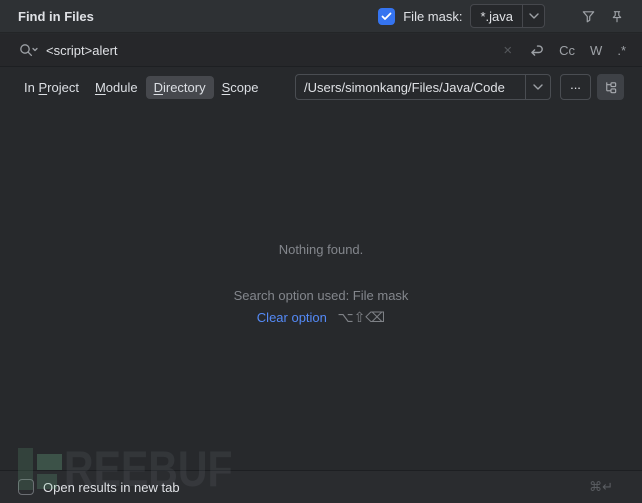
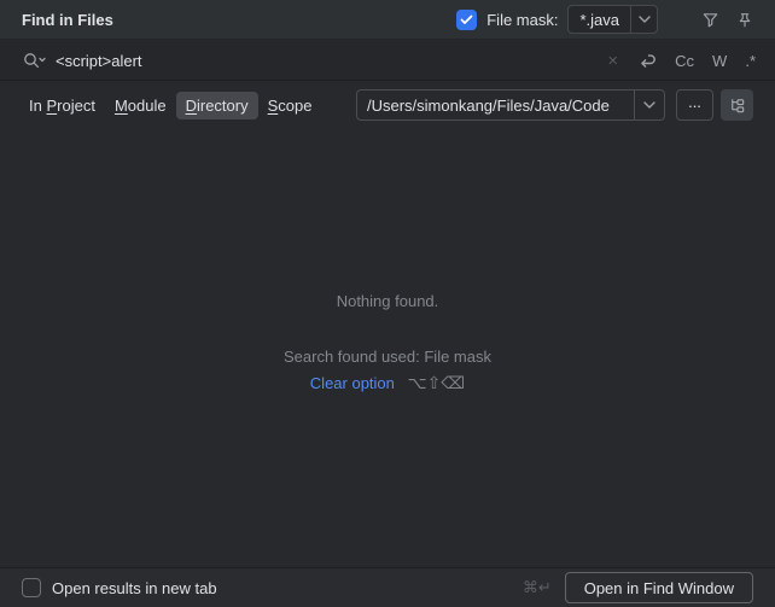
  Find in Files
  File mask:
  *.java
  <script>alert
  ×
  Cc
  W
  .*
  In Project
  Module
  Directory
  Scope
  /Users/simonkang/Files/Java/Code
  ...
  Nothing found.
- Search option used: File mask
+ Search found used: File mask
  Clear option ⌥⇧⌫
- REEBUF
  Open results in new tab
  ⌘↵
+ Open in Find Window
